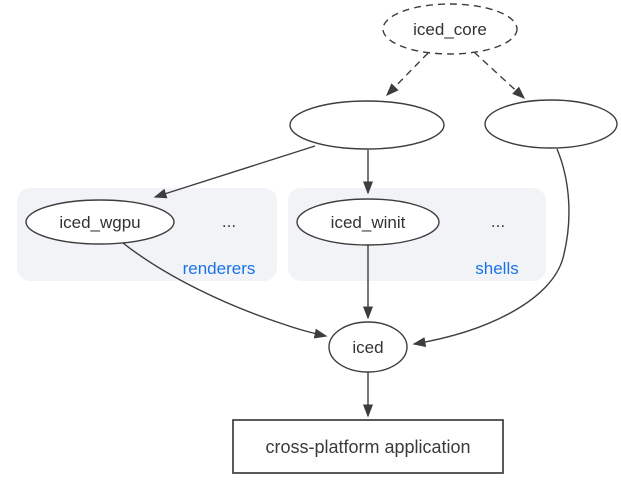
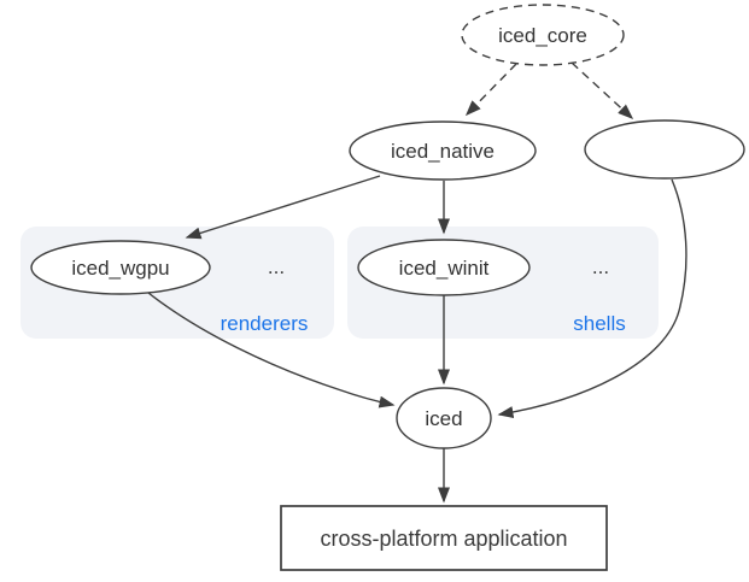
  iced_core
+ iced_native
  iced_wgpu
  ...
  renderers
  iced_winit
  ...
  shells
  iced
  cross-platform application
